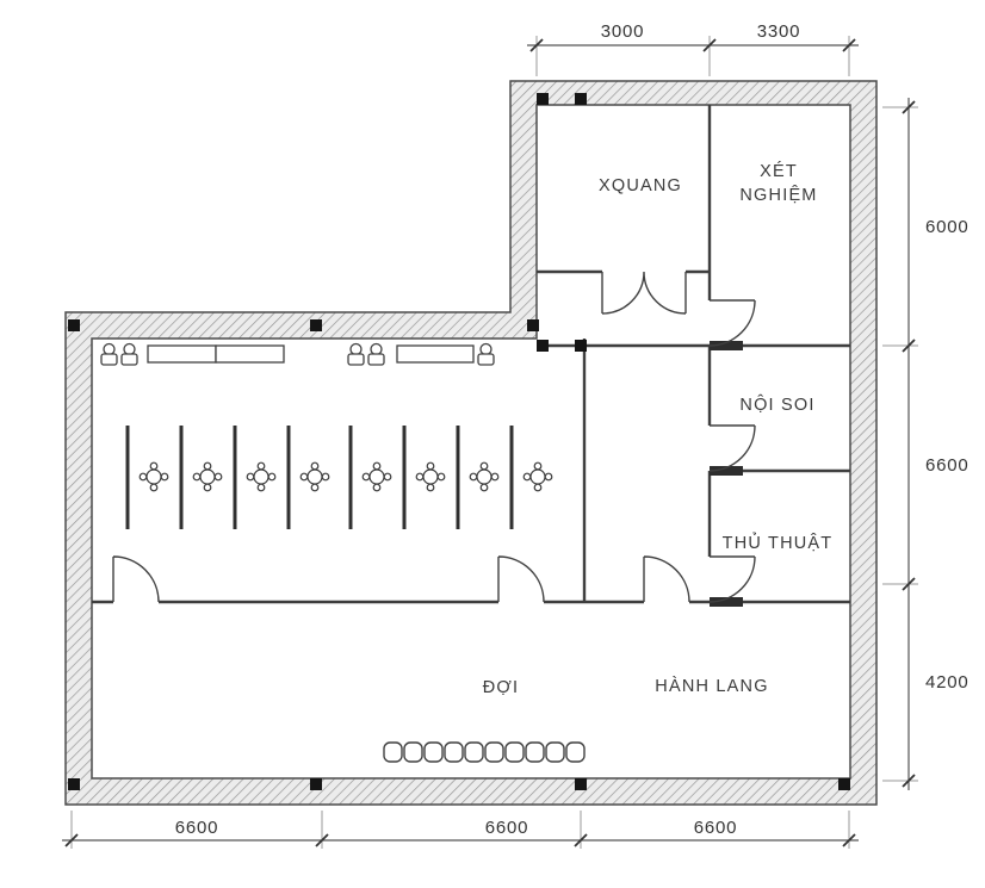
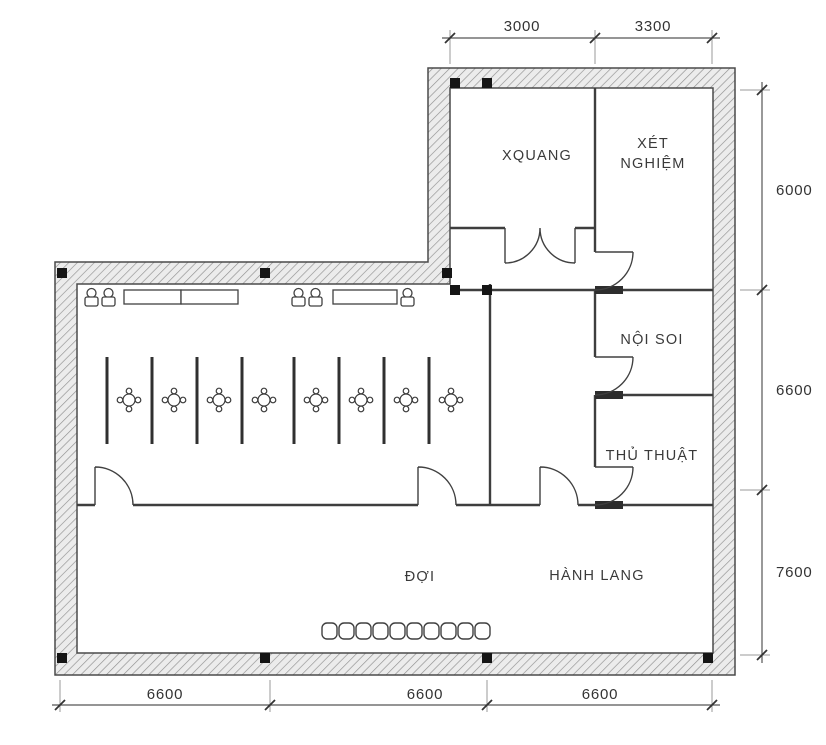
  XQUANG
  XÉT
  NGHIỆM
  NỘI SOI
  THỦ THUẬT
  ĐỢI
  HÀNH LANG
  3000
  3300
  6000
  6600
- 4200
+ 7600
  6600
  6600
  6600
